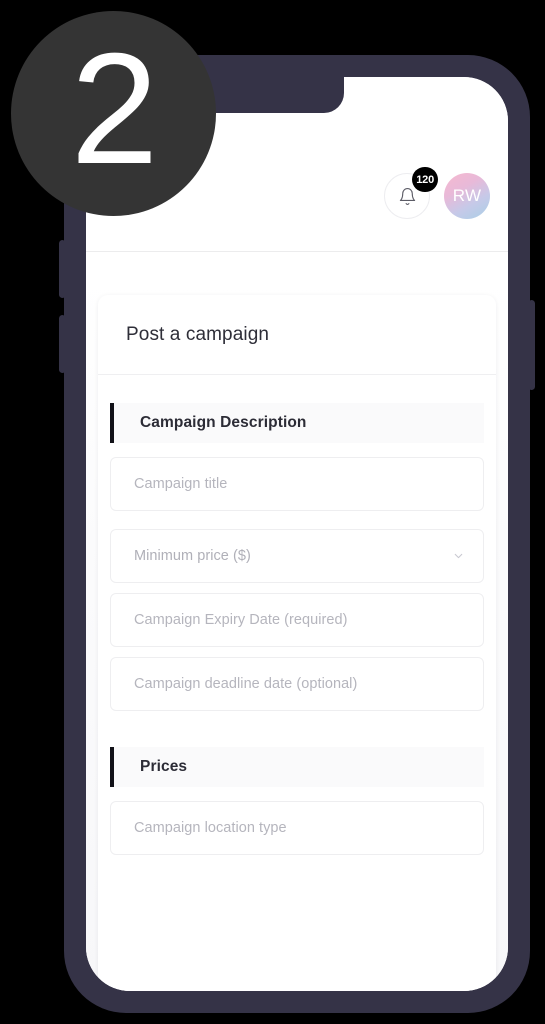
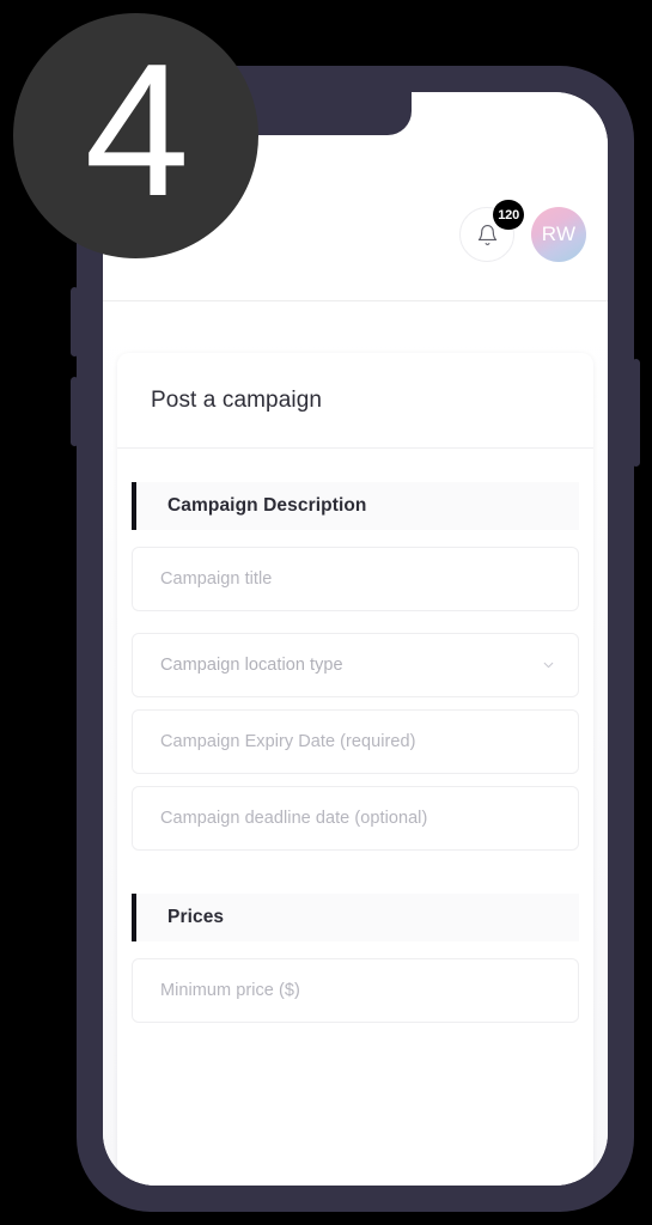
  120
  RW
  Post a campaign
  Campaign Description
  Campaign title
- Minimum price ($)
+ Campaign location type
  Campaign Expiry Date (required)
  Campaign deadline date (optional)
  Prices
- Campaign location type
+ Minimum price ($)
- 2
+ 4
